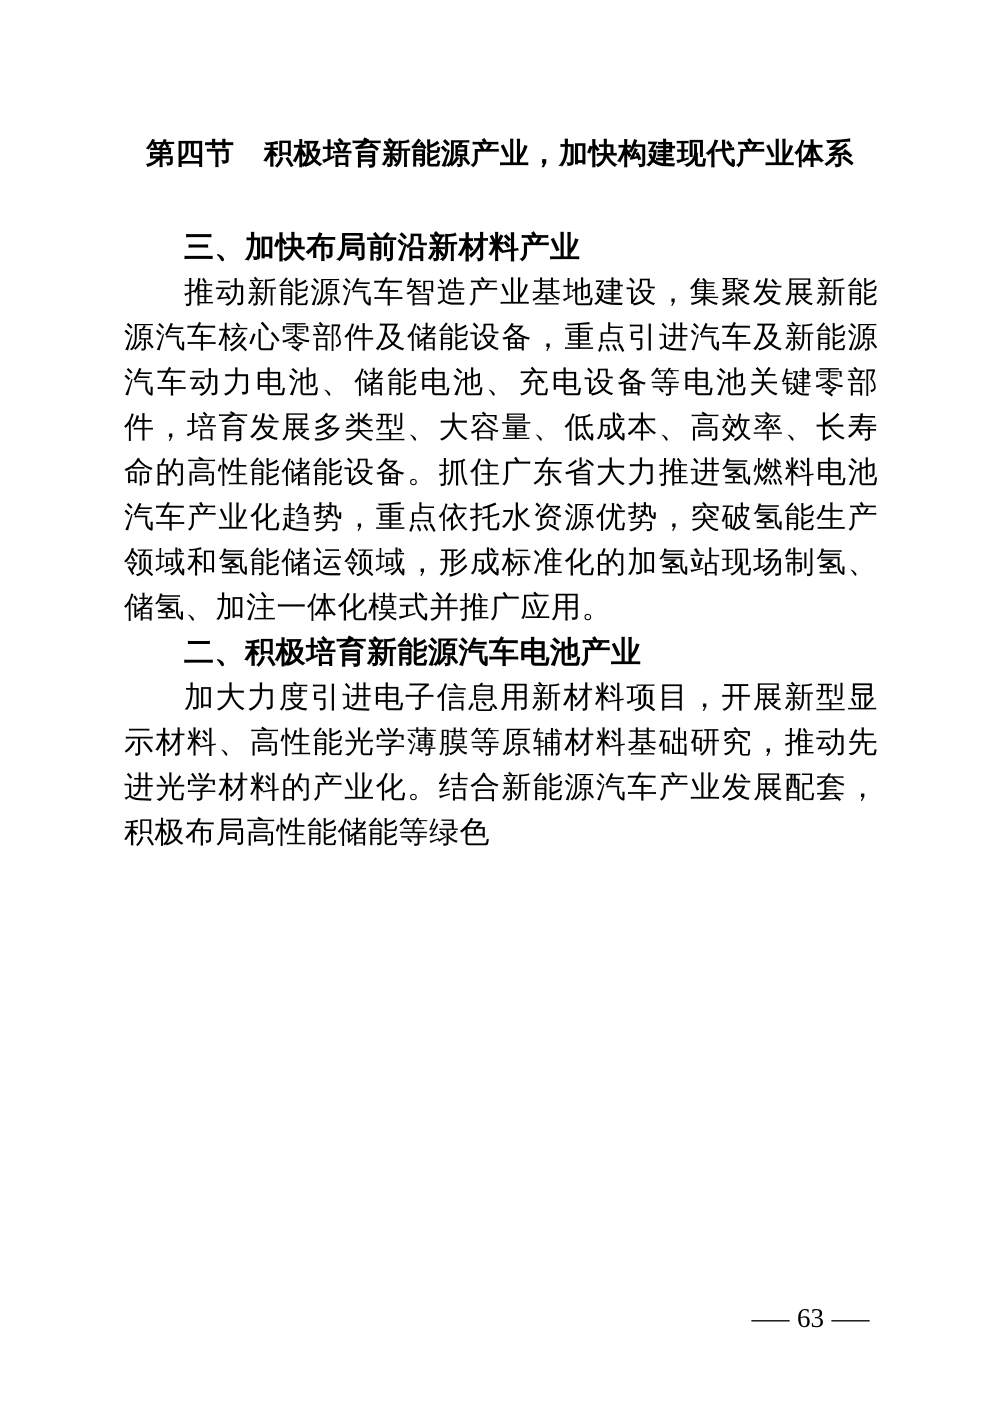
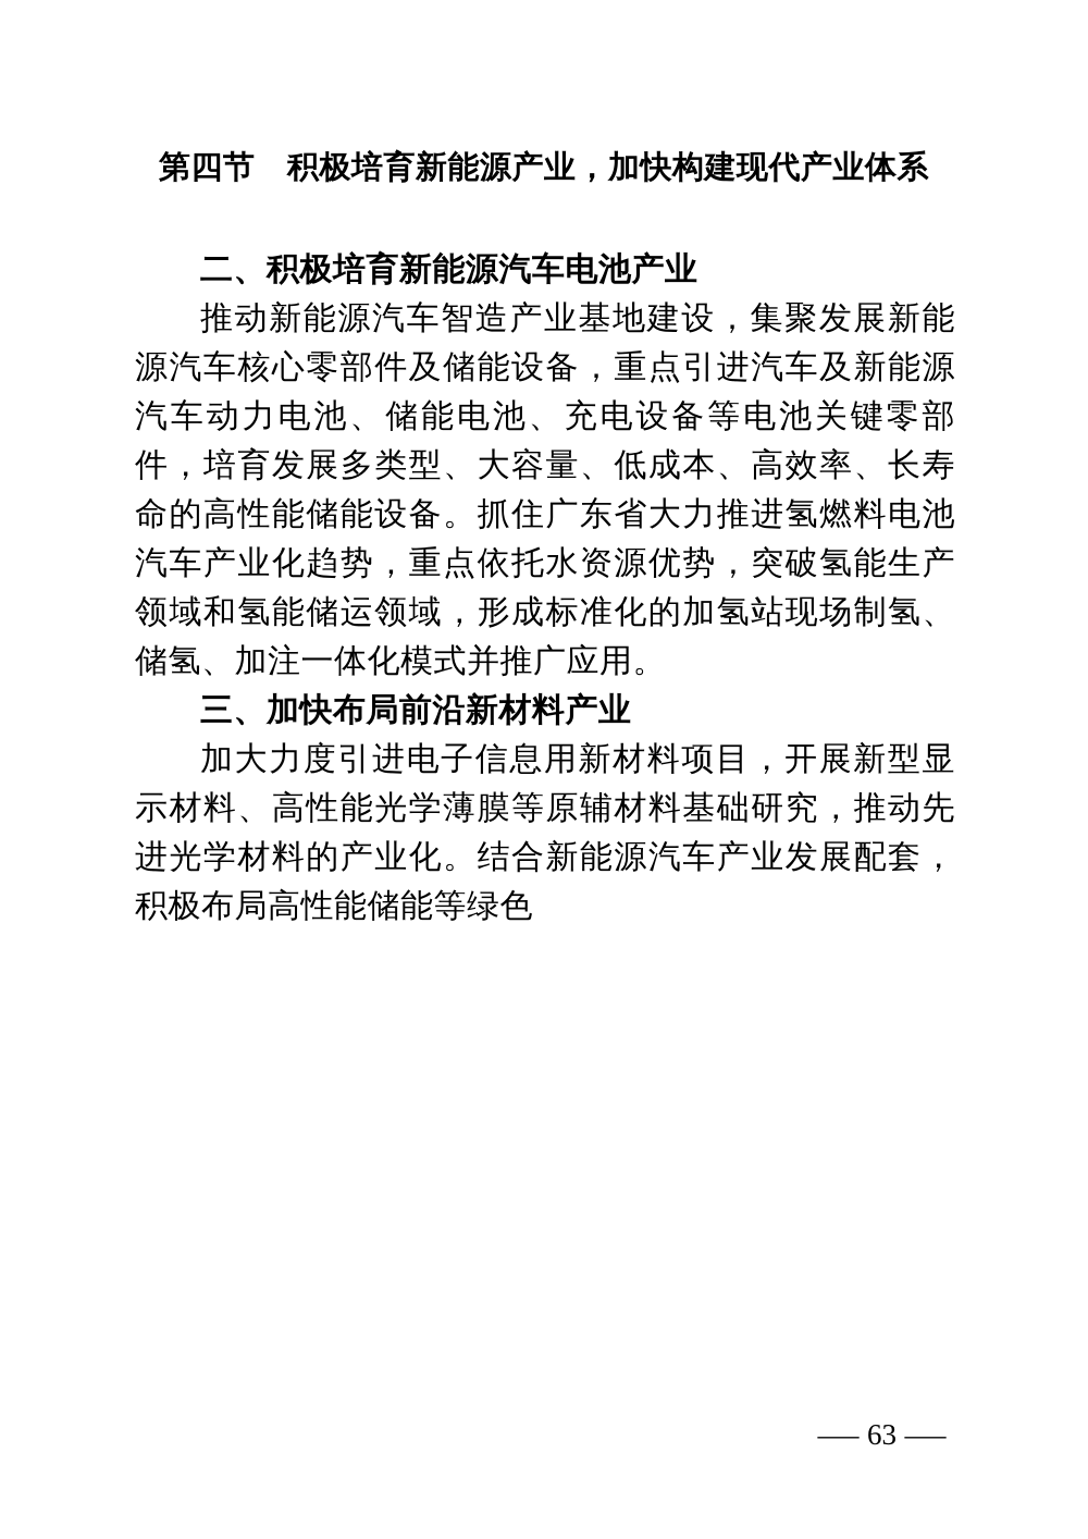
  第四节 积极培育新能源产业，加快构建现代产业体系
- 三、加快布局前沿新材料产业
+ 二、积极培育新能源汽车电池产业
  推动新能源汽车智造产业基地建设，集聚发展新能源汽车核心零部件及储能设备，重点引进汽车及新能源汽车动力电池、储能电池、充电设备等电池关键零部件，培育发展多类型、大容量、低成本、高效率、长寿命的高性能储能设备。抓住广东省大力推进氢燃料电池汽车产业化趋势，重点依托水资源优势，突破氢能生产领域和氢能储运领域，形成标准化的加氢站现场制氢、储氢、加注一体化模式并推广应用。
- 二、积极培育新能源汽车电池产业
+ 三、加快布局前沿新材料产业
  加大力度引进电子信息用新材料项目，开展新型显示材料、高性能光学薄膜等原辅材料基础研究，推动先进光学材料的产业化。结合新能源汽车产业发展配套，积极布局高性能储能等绿色
  —
  63
  —
